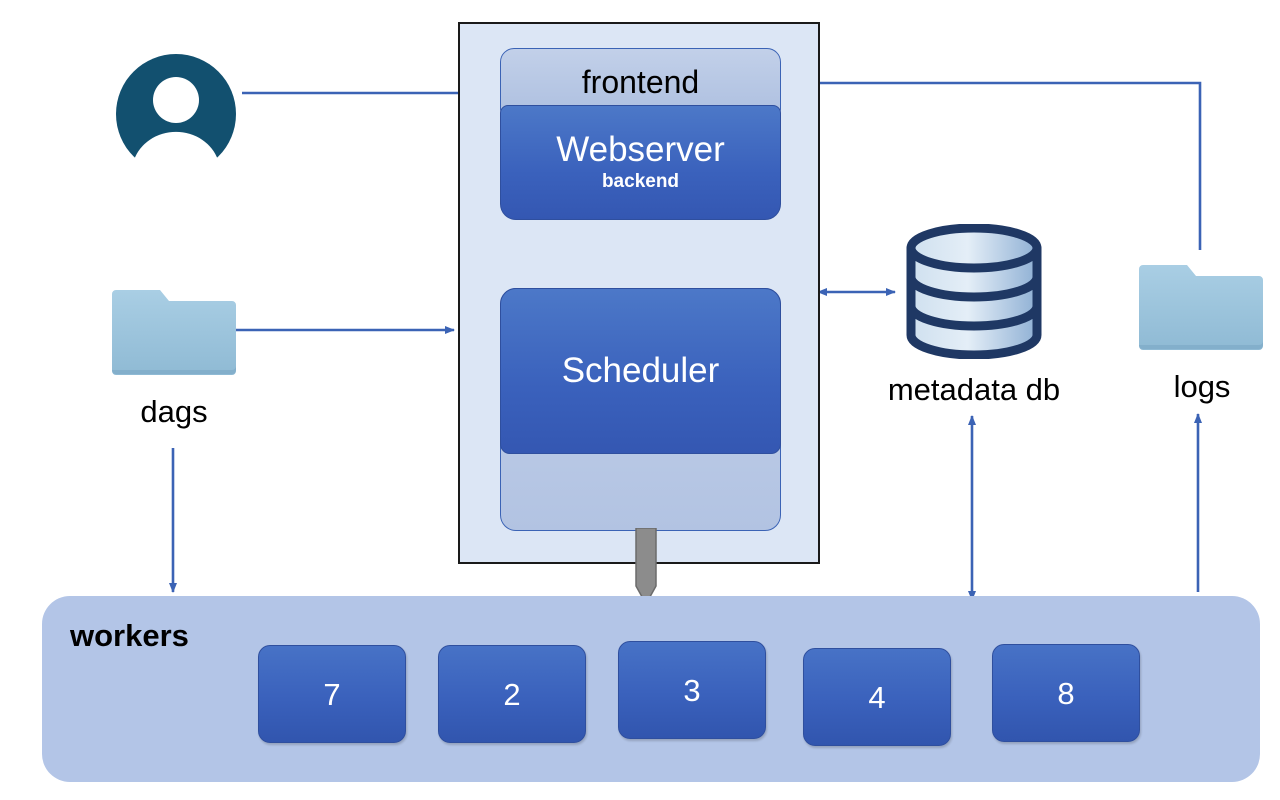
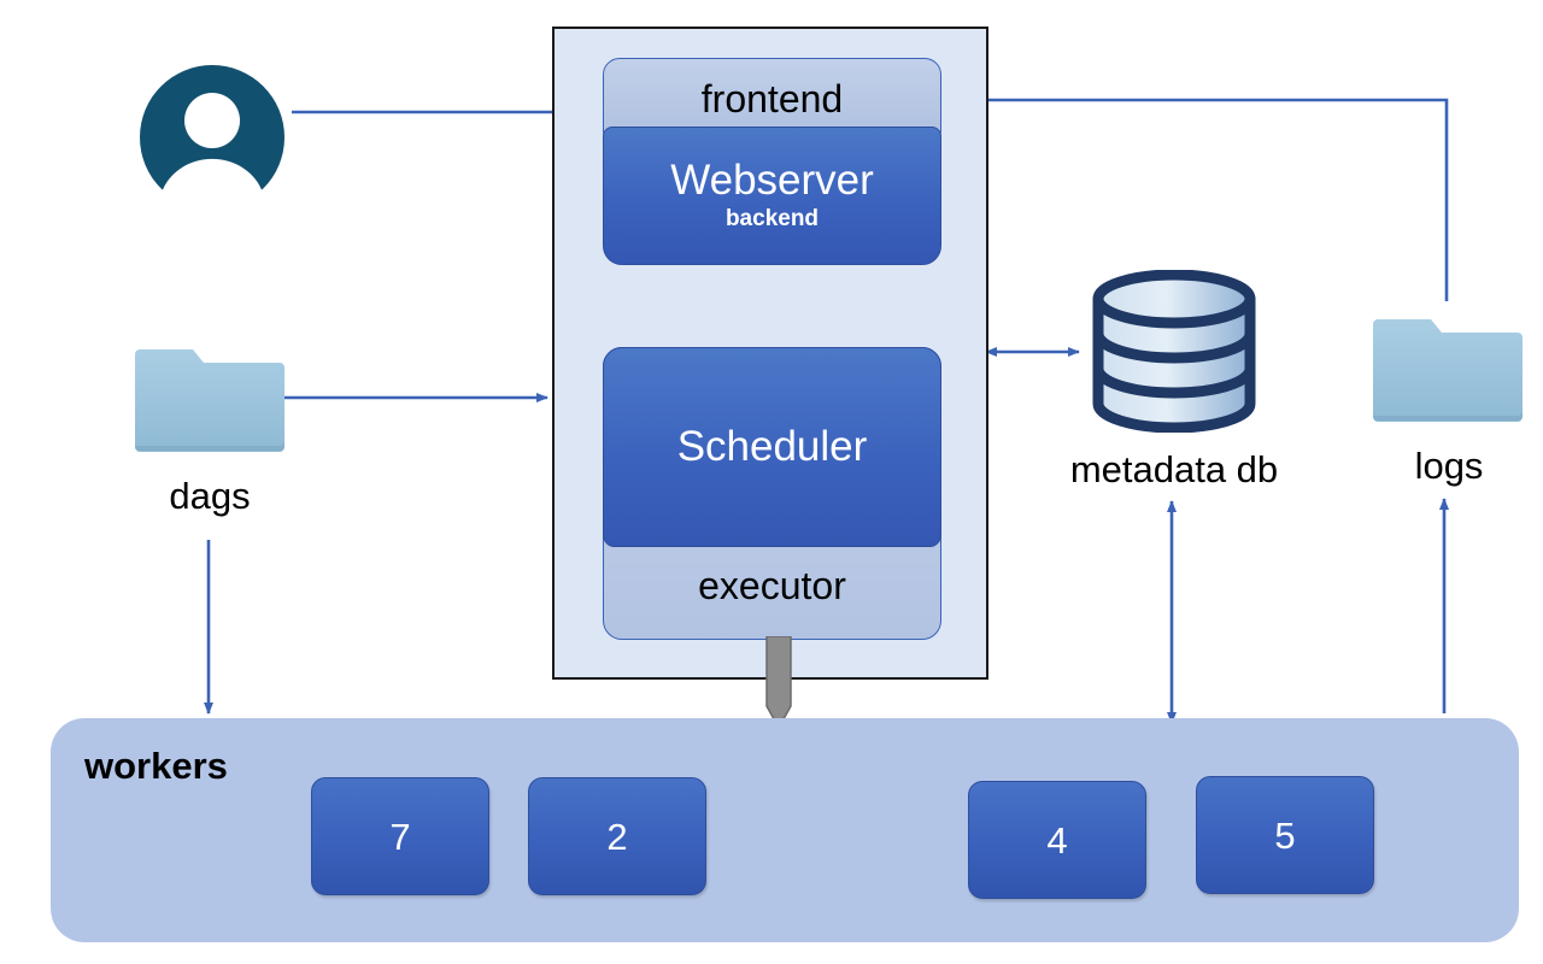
  dags
  logs
  metadata db
  frontend
  Webserver
  backend
+ executor
  Scheduler
  workers
  7
  2
- 3
  4
- 8
+ 5
